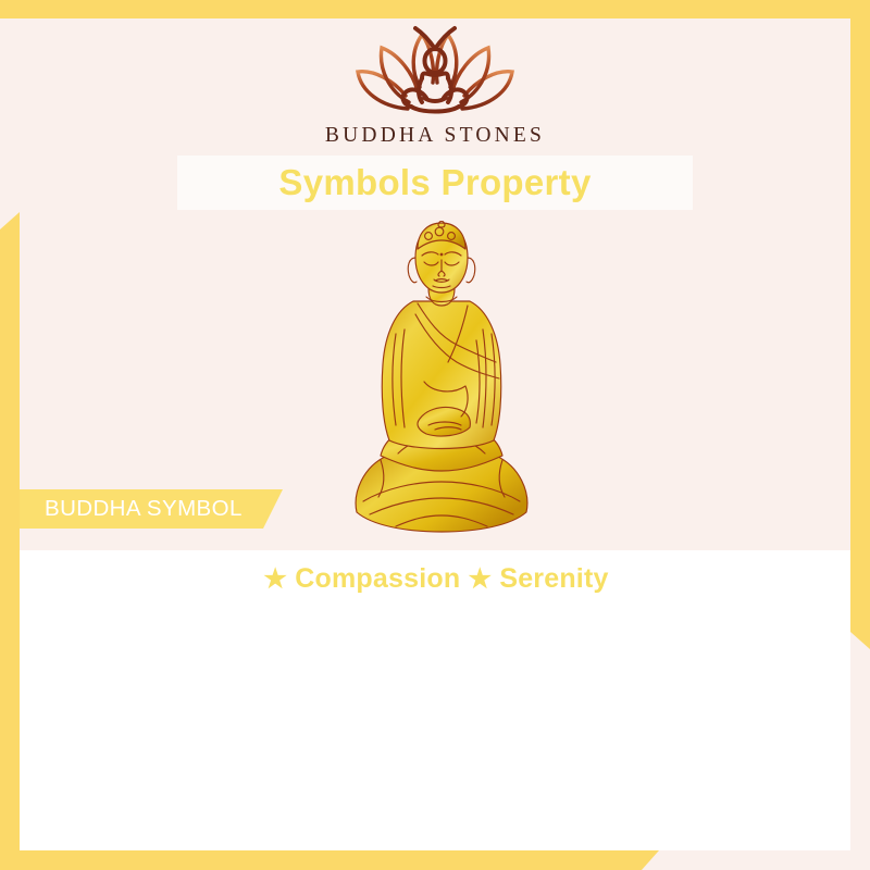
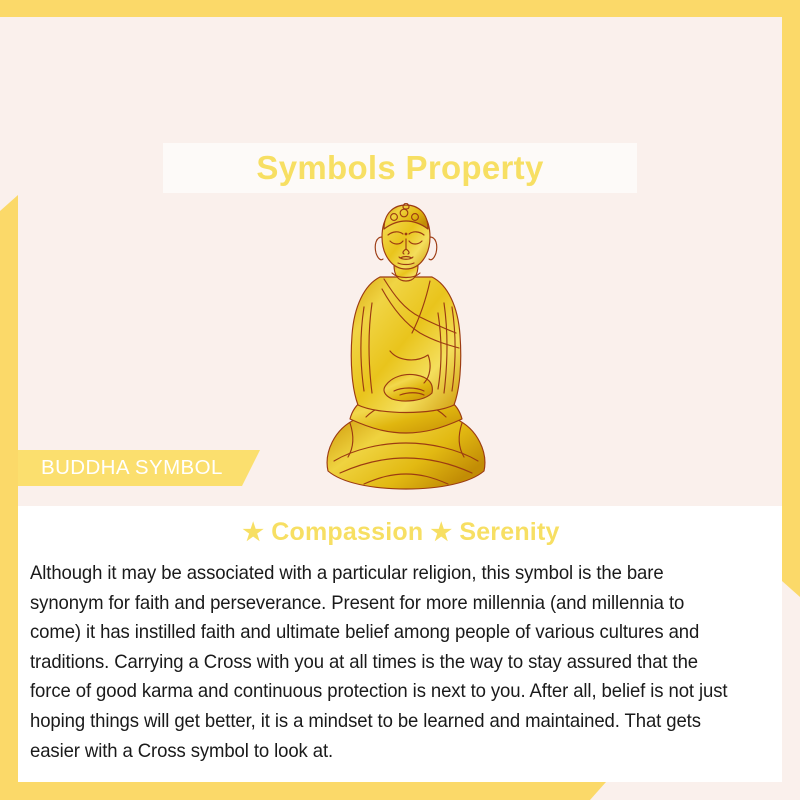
- BUDDHA STONES
  Symbols Property
  BUDDHA SYMBOL
  ★ Compassion ★ Serenity
+ Although it may be associated with a particular religion, this symbol is the bare synonym for faith and perseverance. Present for more millennia (and millennia to come) it has instilled faith and ultimate belief among people of various cultures and traditions. Carrying a Cross with you at all times is the way to stay assured that the force of good karma and continuous protection is next to you. After all, belief is not just hoping things will get better, it is a mindset to be learned and maintained. That gets easier with a Cross symbol to look at.
